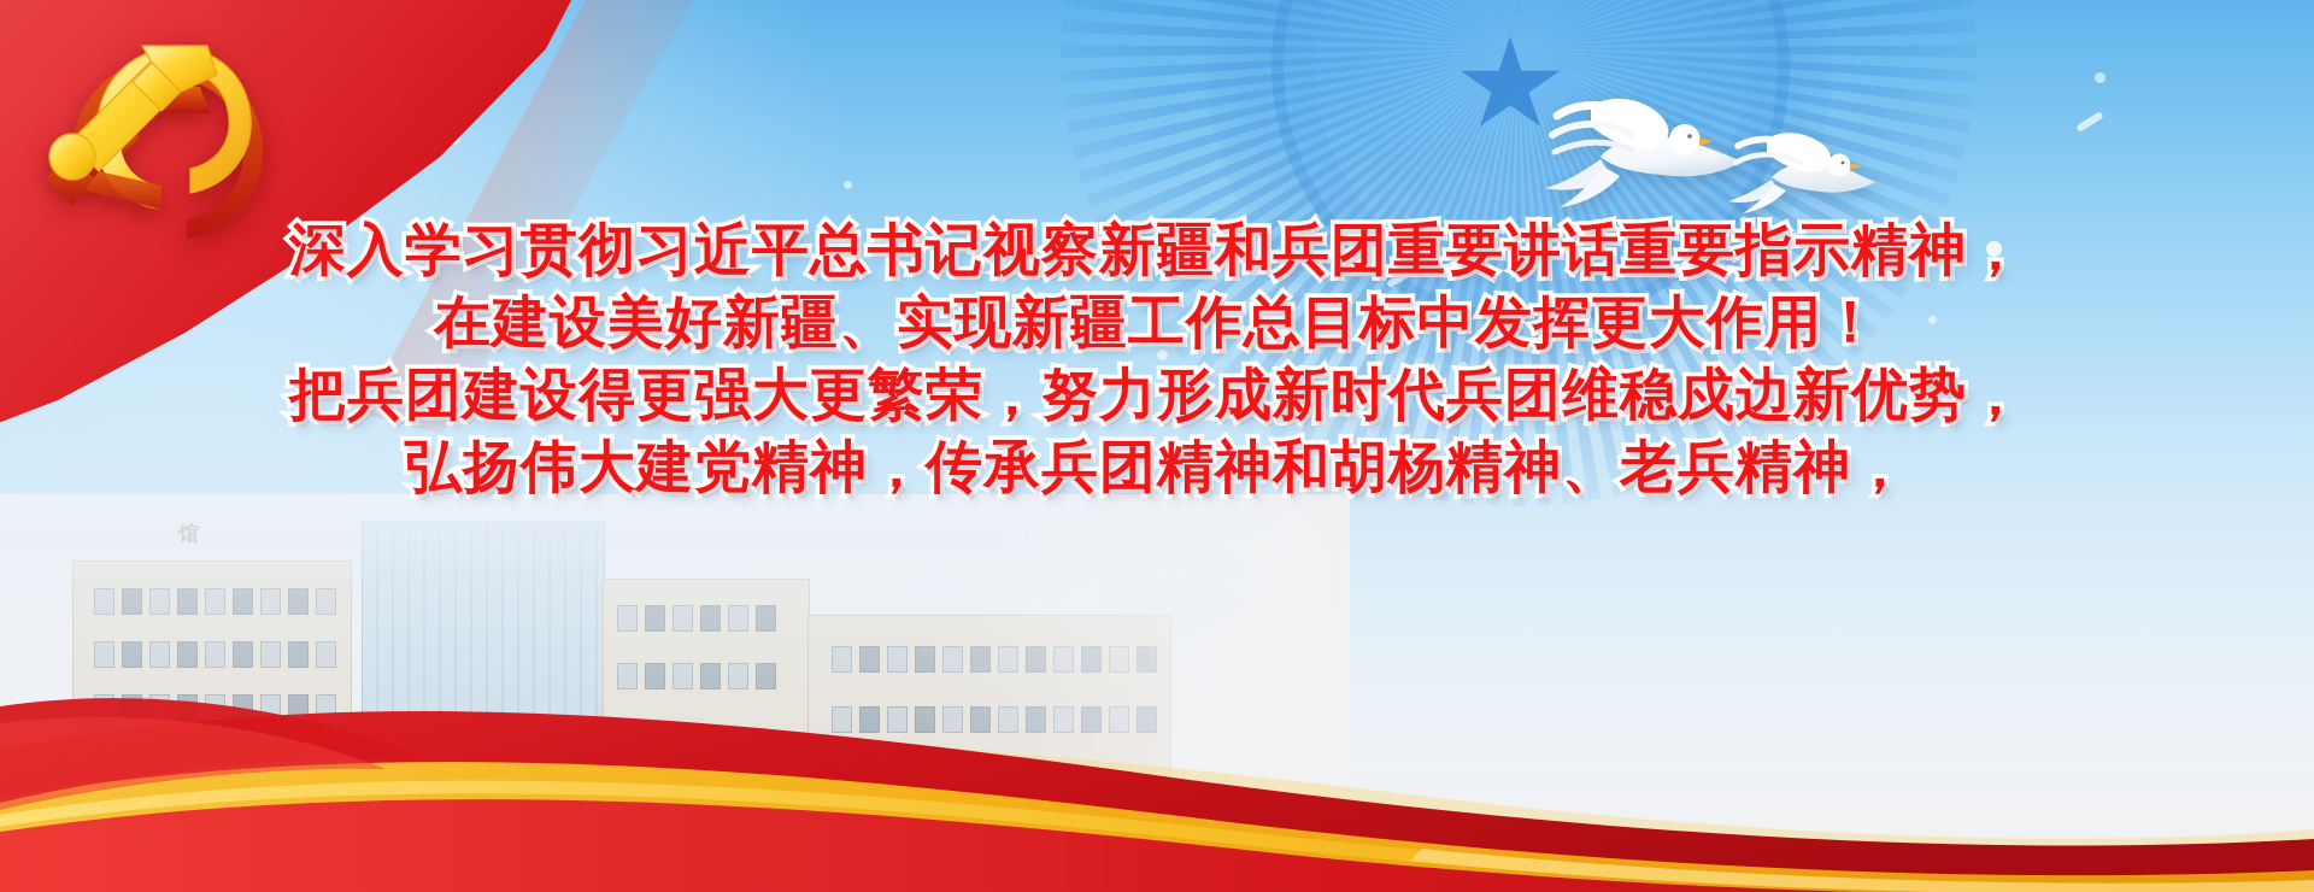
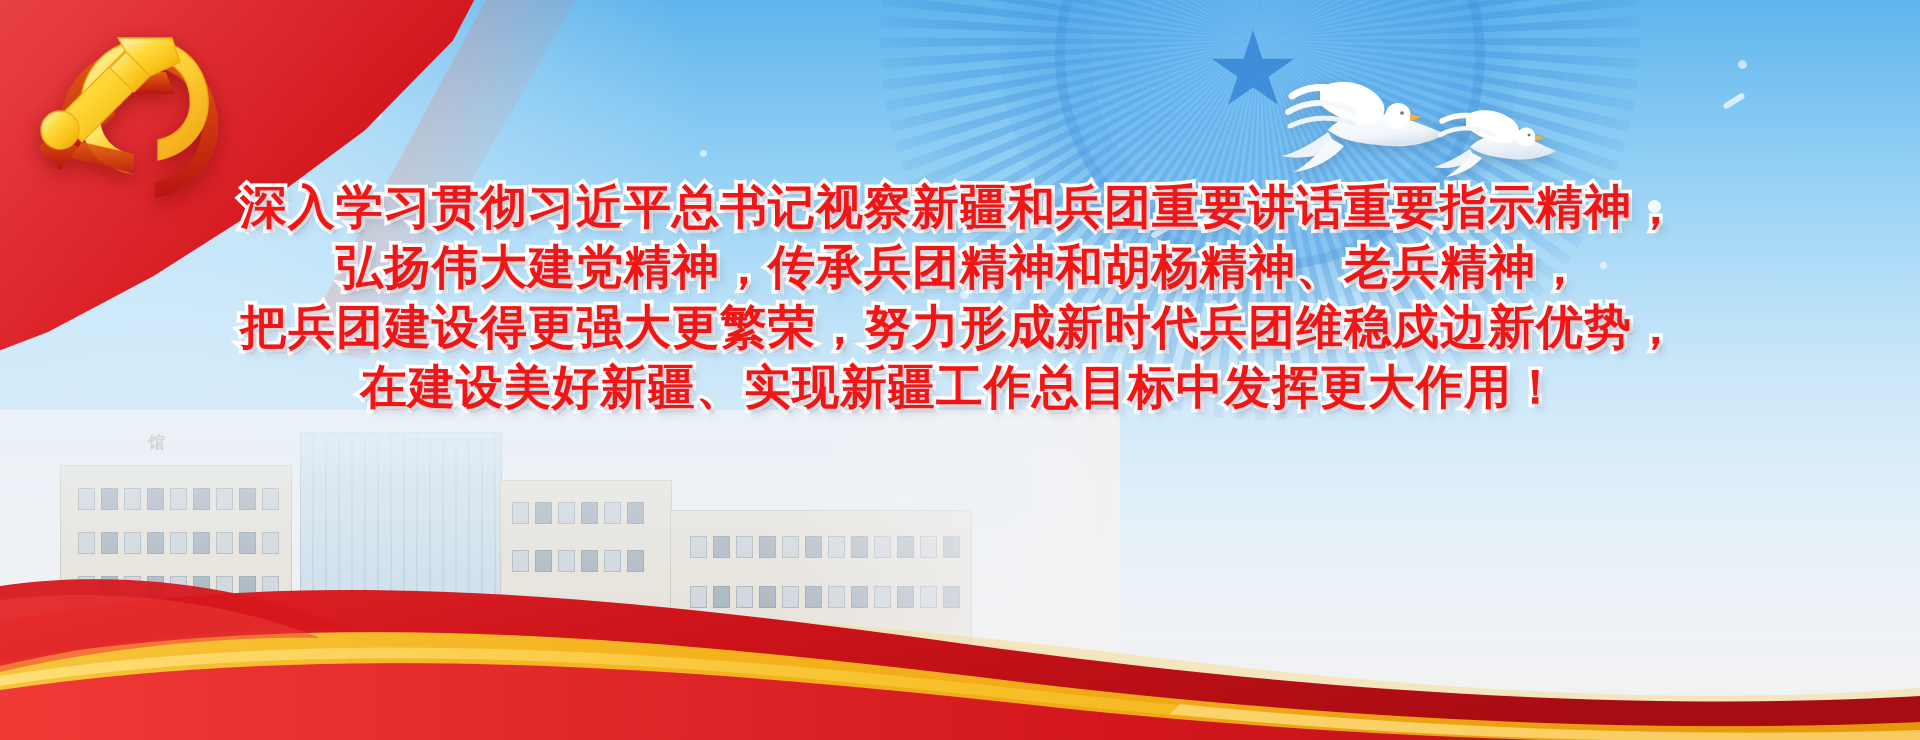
  深入学习贯彻习近平总书记视察新疆和兵团重要讲话重要指示精神，
- 在建设美好新疆、实现新疆工作总目标中发挥更大作用！
+ 弘扬伟大建党精神，传承兵团精神和胡杨精神、老兵精神，
  把兵团建设得更强大更繁荣，努力形成新时代兵团维稳戍边新优势，
- 弘扬伟大建党精神，传承兵团精神和胡杨精神、老兵精神，
+ 在建设美好新疆、实现新疆工作总目标中发挥更大作用！
